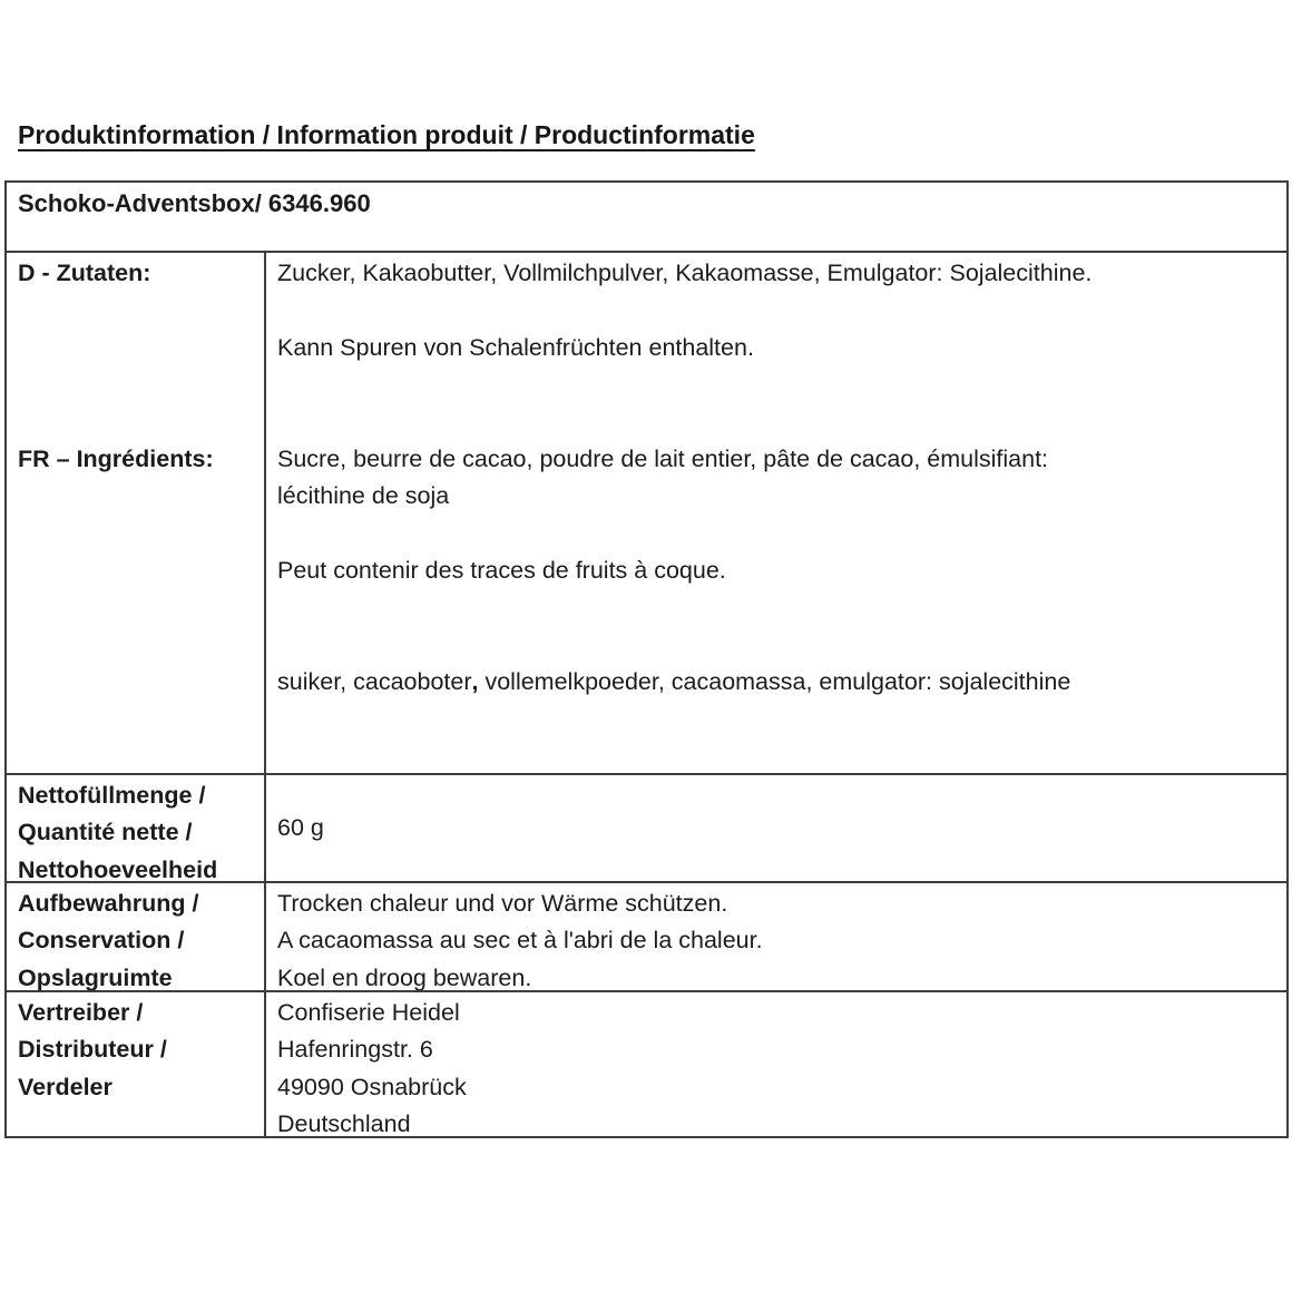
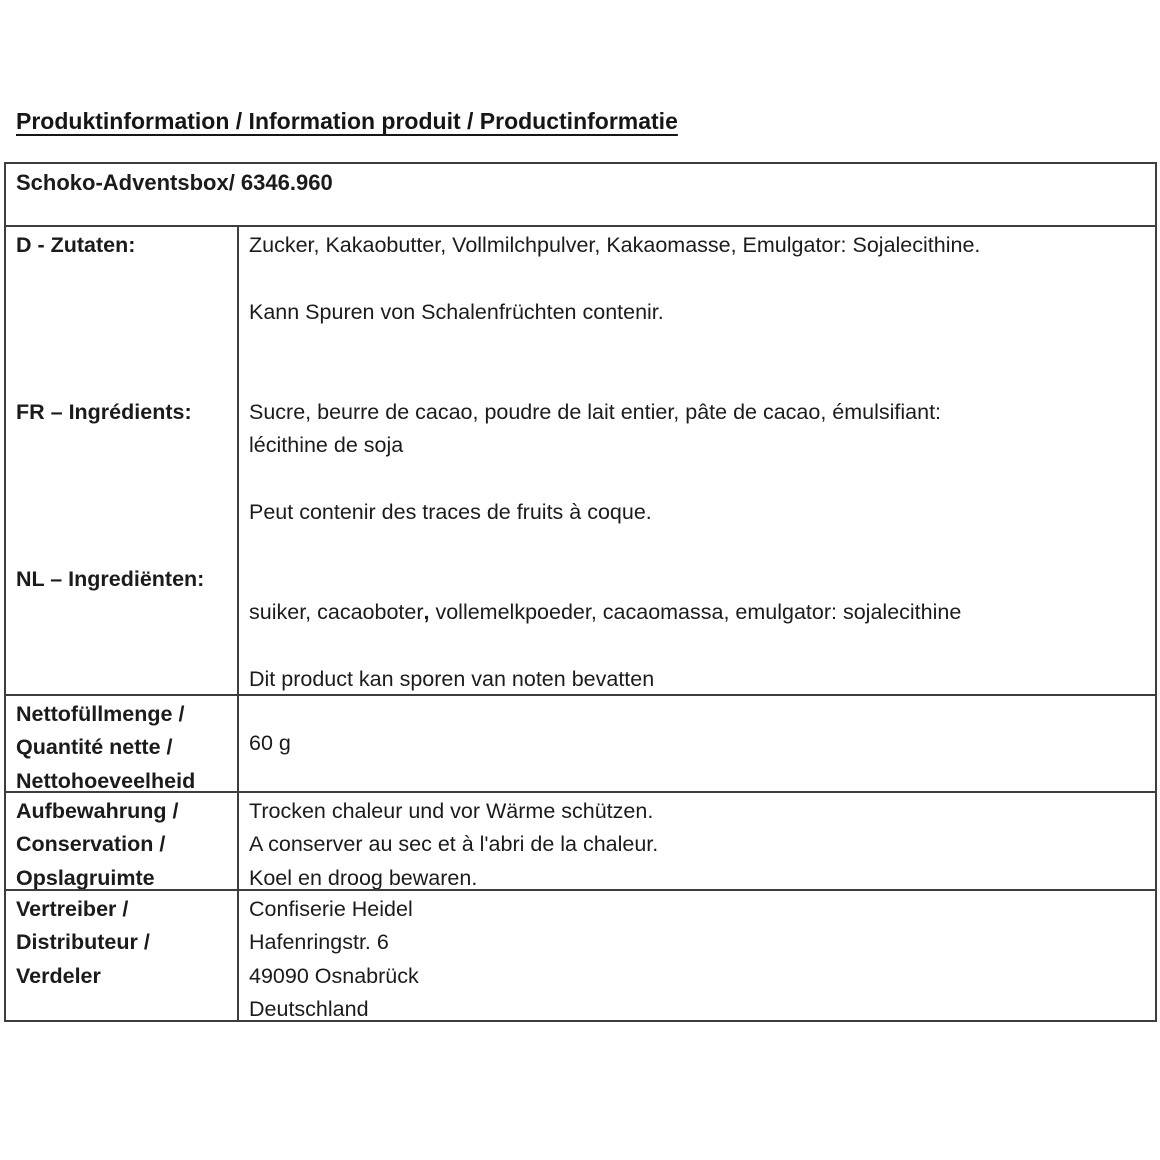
  Produktinformation / Information produit / Productinformatie
  Schoko-Adventsbox/ 6346.960
  D - Zutaten:
  FR – Ingrédients:
+ NL – Ingrediënten:
  Zucker, Kakaobutter, Vollmilchpulver, Kakaomasse, Emulgator: Sojalecithine.
- Kann Spuren von Schalenfrüchten enthalten.
+ Kann Spuren von Schalenfrüchten contenir.
  Sucre, beurre de cacao, poudre de lait entier, pâte de cacao, émulsifiant:
  lécithine de soja
  Peut contenir des traces de fruits à coque.
  suiker, cacaoboter, vollemelkpoeder, cacaomassa, emulgator: sojalecithine
+ Dit product kan sporen van noten bevatten
  Nettofüllmenge /
  Quantité nette /
  Nettohoeveelheid
  60 g
  Aufbewahrung /
  Conservation /
  Opslagruimte
  Trocken chaleur und vor Wärme schützen.
- A cacaomassa au sec et à l'abri de la chaleur.
+ A conserver au sec et à l'abri de la chaleur.
  Koel en droog bewaren.
  Vertreiber /
  Distributeur /
  Verdeler
  Confiserie Heidel
  Hafenringstr. 6
  49090 Osnabrück
  Deutschland
